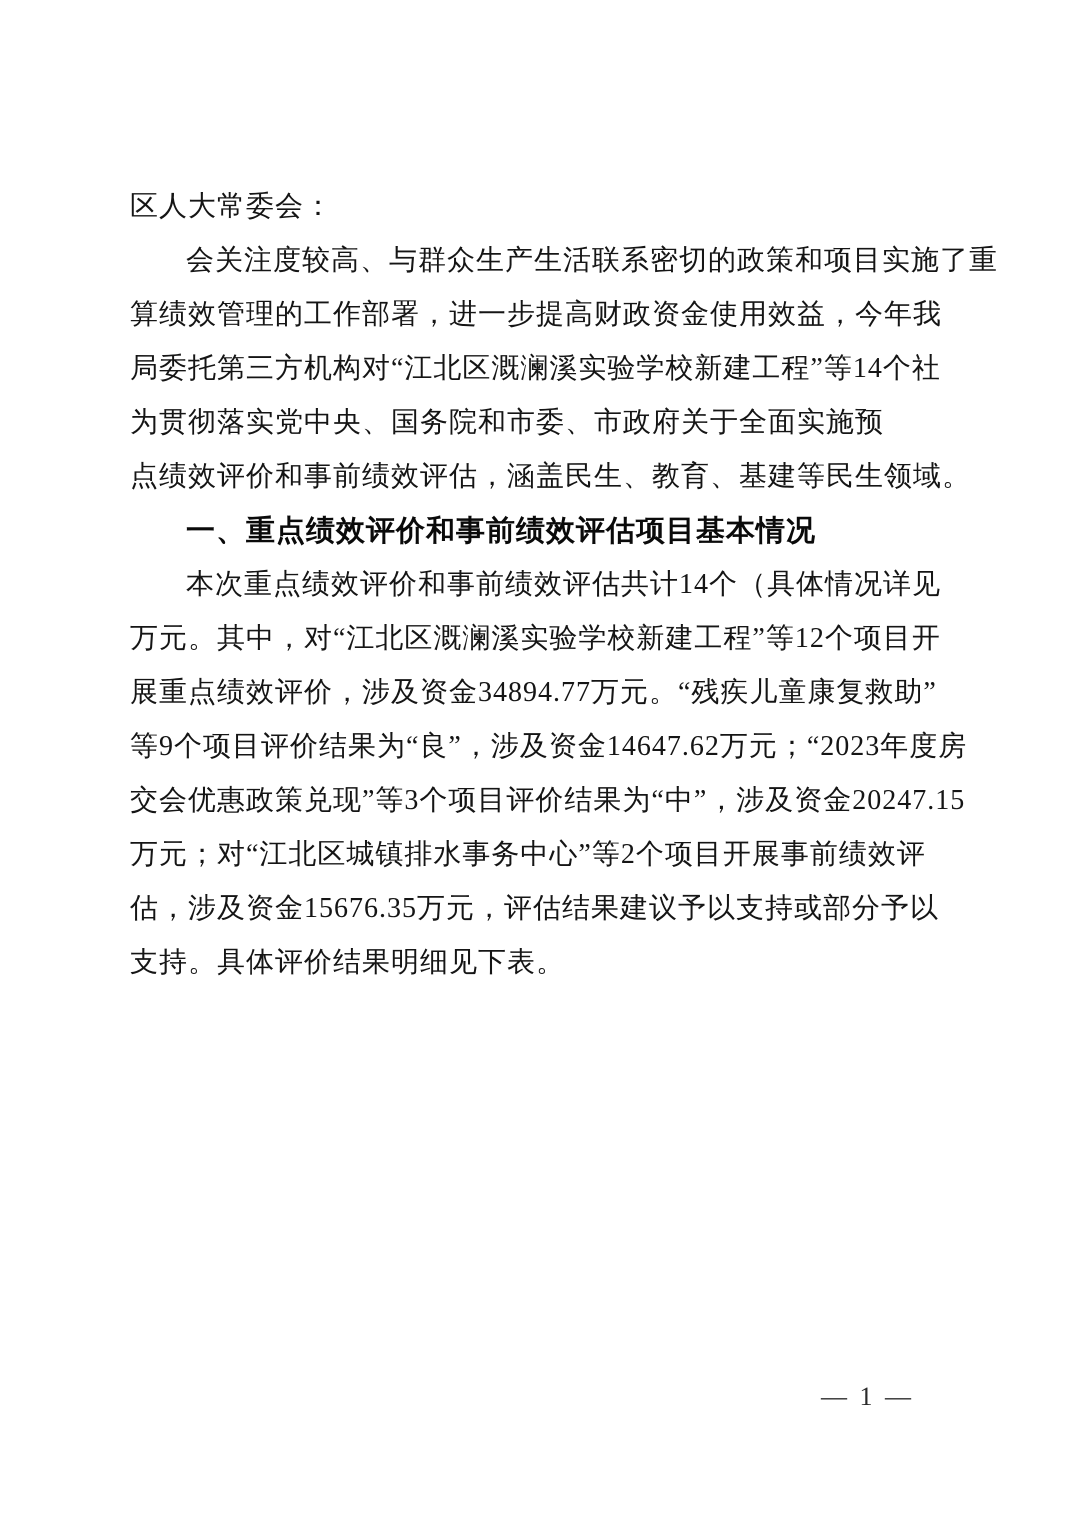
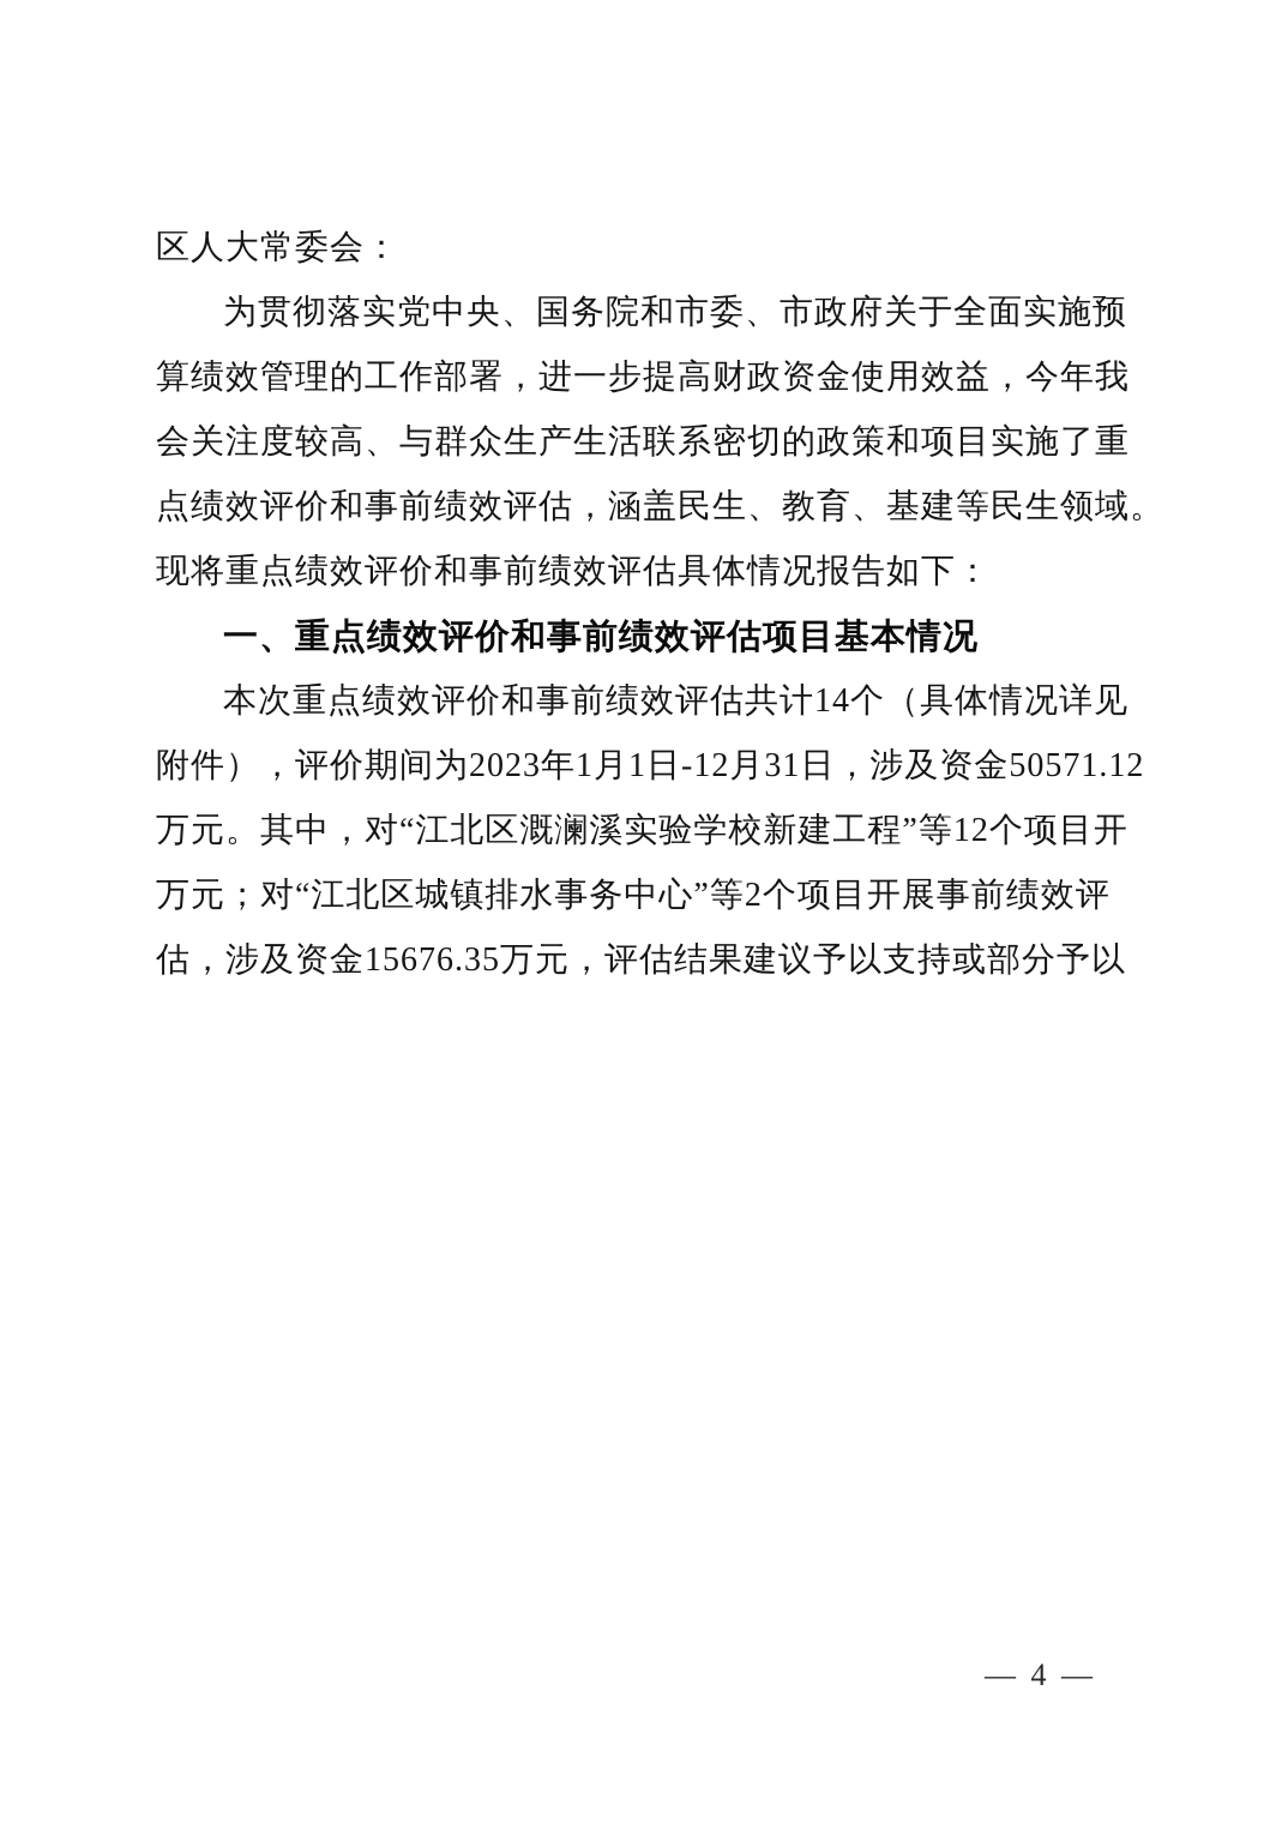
  区人大常委会：
- 会关注度较高、与群众生产生活联系密切的政策和项目实施了重
+ 为贯彻落实党中央、国务院和市委、市政府关于全面实施预
  算绩效管理的工作部署，进一步提高财政资金使用效益，今年我
- 局委托第三方机构对“江北区溉澜溪实验学校新建工程”等14个社
- 为贯彻落实党中央、国务院和市委、市政府关于全面实施预
+ 会关注度较高、与群众生产生活联系密切的政策和项目实施了重
  点绩效评价和事前绩效评估，涵盖民生、教育、基建等民生领域。
+ 现将重点绩效评价和事前绩效评估具体情况报告如下：
  一、重点绩效评价和事前绩效评估项目基本情况
  本次重点绩效评价和事前绩效评估共计14个（具体情况详见
+ 附件），评价期间为2023年1月1日-12月31日，涉及资金50571.12
  万元。其中，对“江北区溉澜溪实验学校新建工程”等12个项目开
- 展重点绩效评价，涉及资金34894.77万元。“残疾儿童康复救助”
- 等9个项目评价结果为“良”，涉及资金14647.62万元；“2023年度房
- 交会优惠政策兑现”等3个项目评价结果为“中”，涉及资金20247.15
  万元；对“江北区城镇排水事务中心”等2个项目开展事前绩效评
  估，涉及资金15676.35万元，评估结果建议予以支持或部分予以
- 支持。具体评价结果明细见下表。
- — 1 —
+ — 4 —
